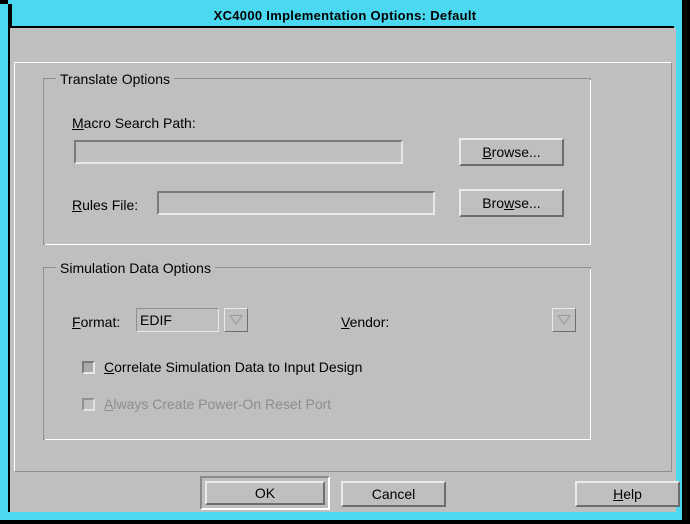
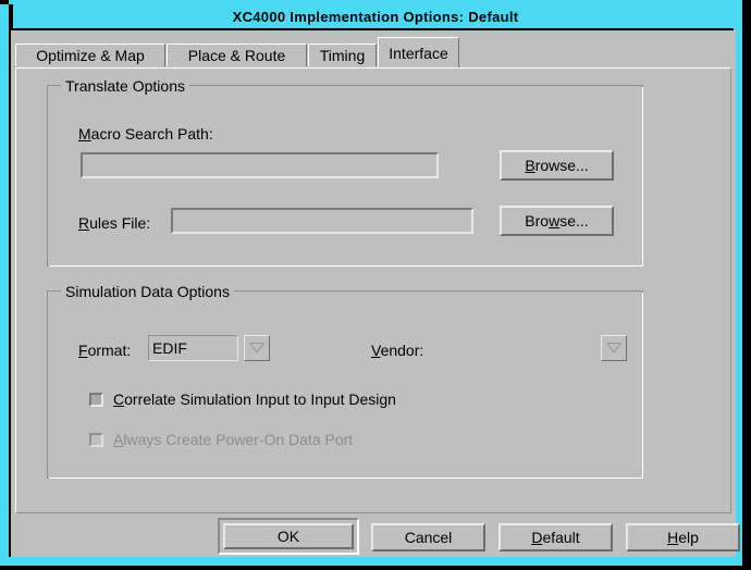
  XC4000 Implementation Options: Default
+ Optimize & Map
+ Place & Route
+ Timing
+ Interface
  Translate Options
  Macro Search Path:
  Browse...
  Rules File:
  Browse...
  Simulation Data Options
  Format:
  EDIF
  Vendor:
- Correlate Simulation Data to Input Design
+ Correlate Simulation Input to Input Design
- Always Create Power-On Reset Port
+ Always Create Power-On Data Port
  OK
  Cancel
+ Default
  Help
